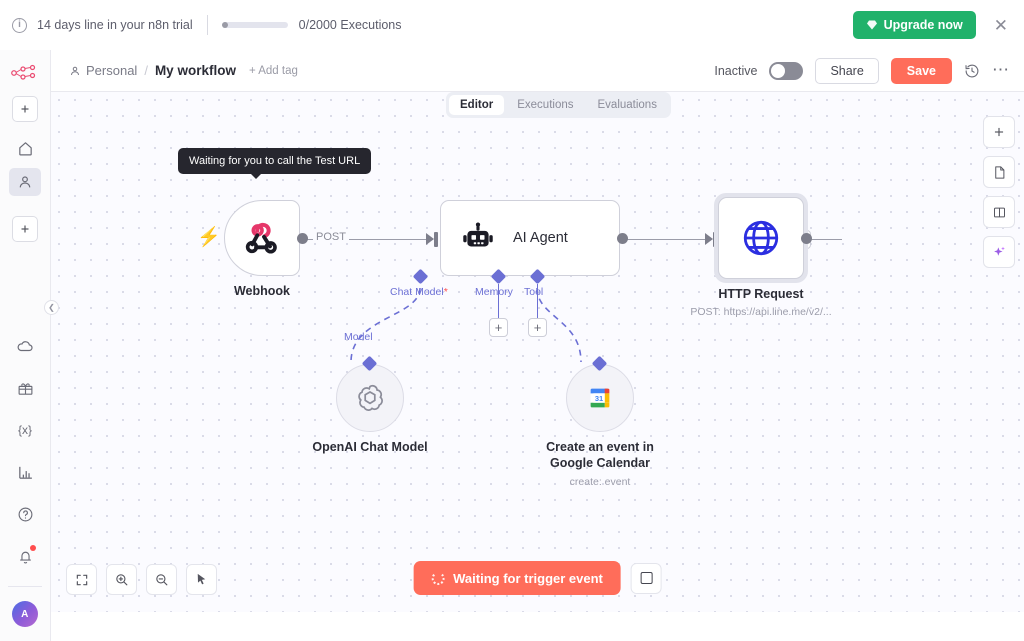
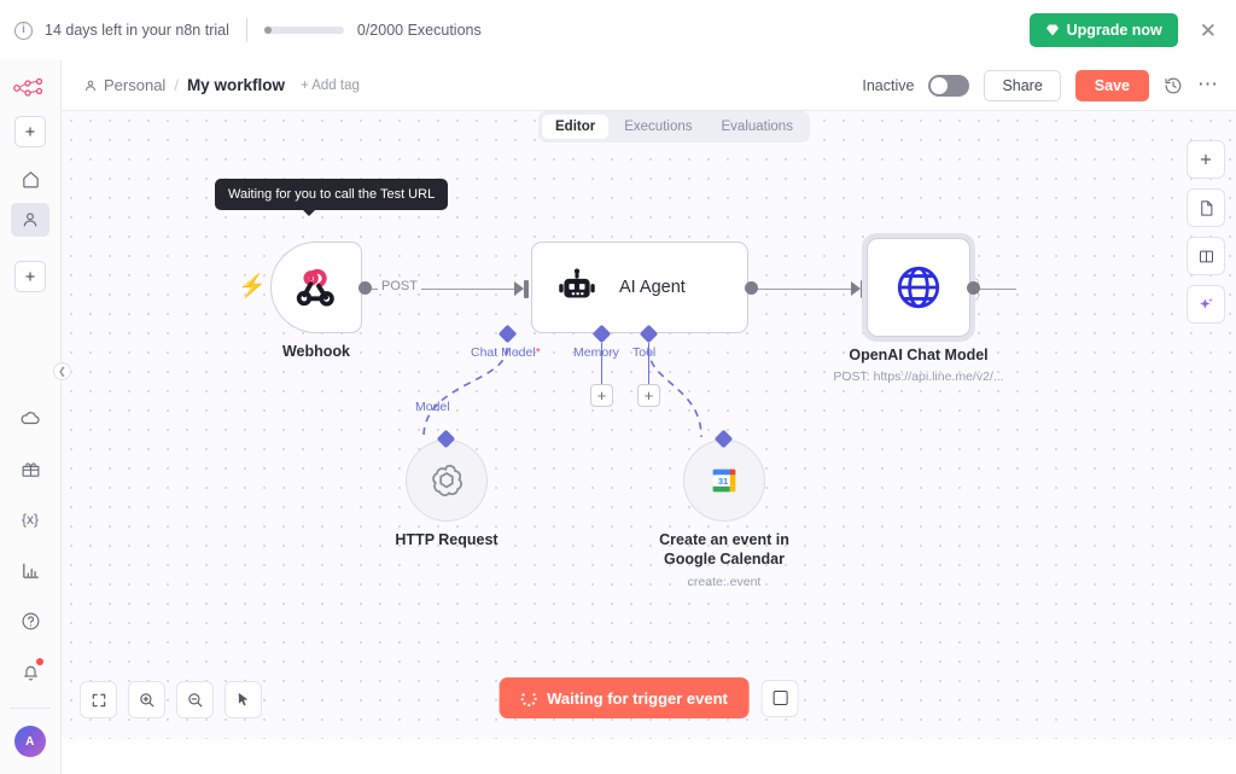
  i
- 14 days line in your n8n trial
+ 14 days left in your n8n trial
  0/2000 Executions
  Upgrade now
  ✕
  {x}
  A
  ❮
  Personal
  /
  My workflow
  + Add tag
  Inactive
  Share
  Save
  ⋯
  Editor
  Executions
  Evaluations
  POST
  +
  +
  Waiting for you to call the Test URL
  ⚡
  Webhook
  AI Agent
  Chat Model*
  Memory
  Tool
- HTTP Request
+ OpenAI Chat Model
  POST: https://api.line.me/v2/...
  Model
- OpenAI Chat Model
+ HTTP Request
  31
  Create an event in
  Google Calendar
  create: event
  Waiting for trigger event
